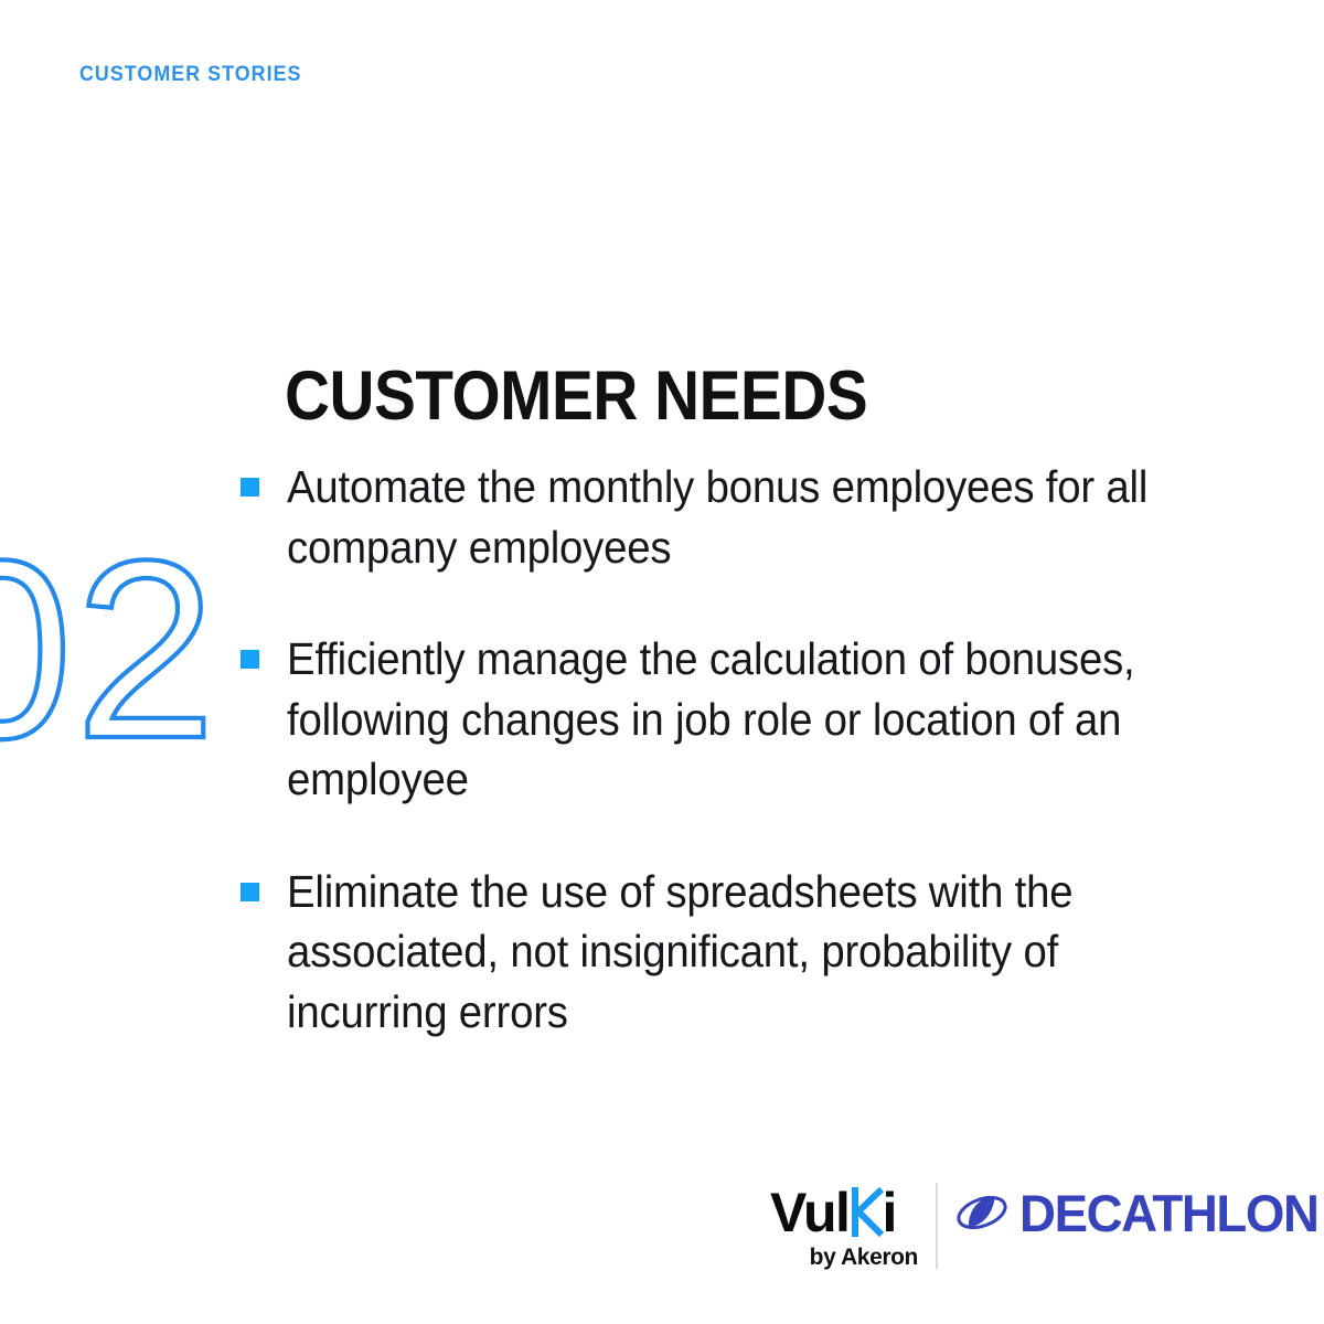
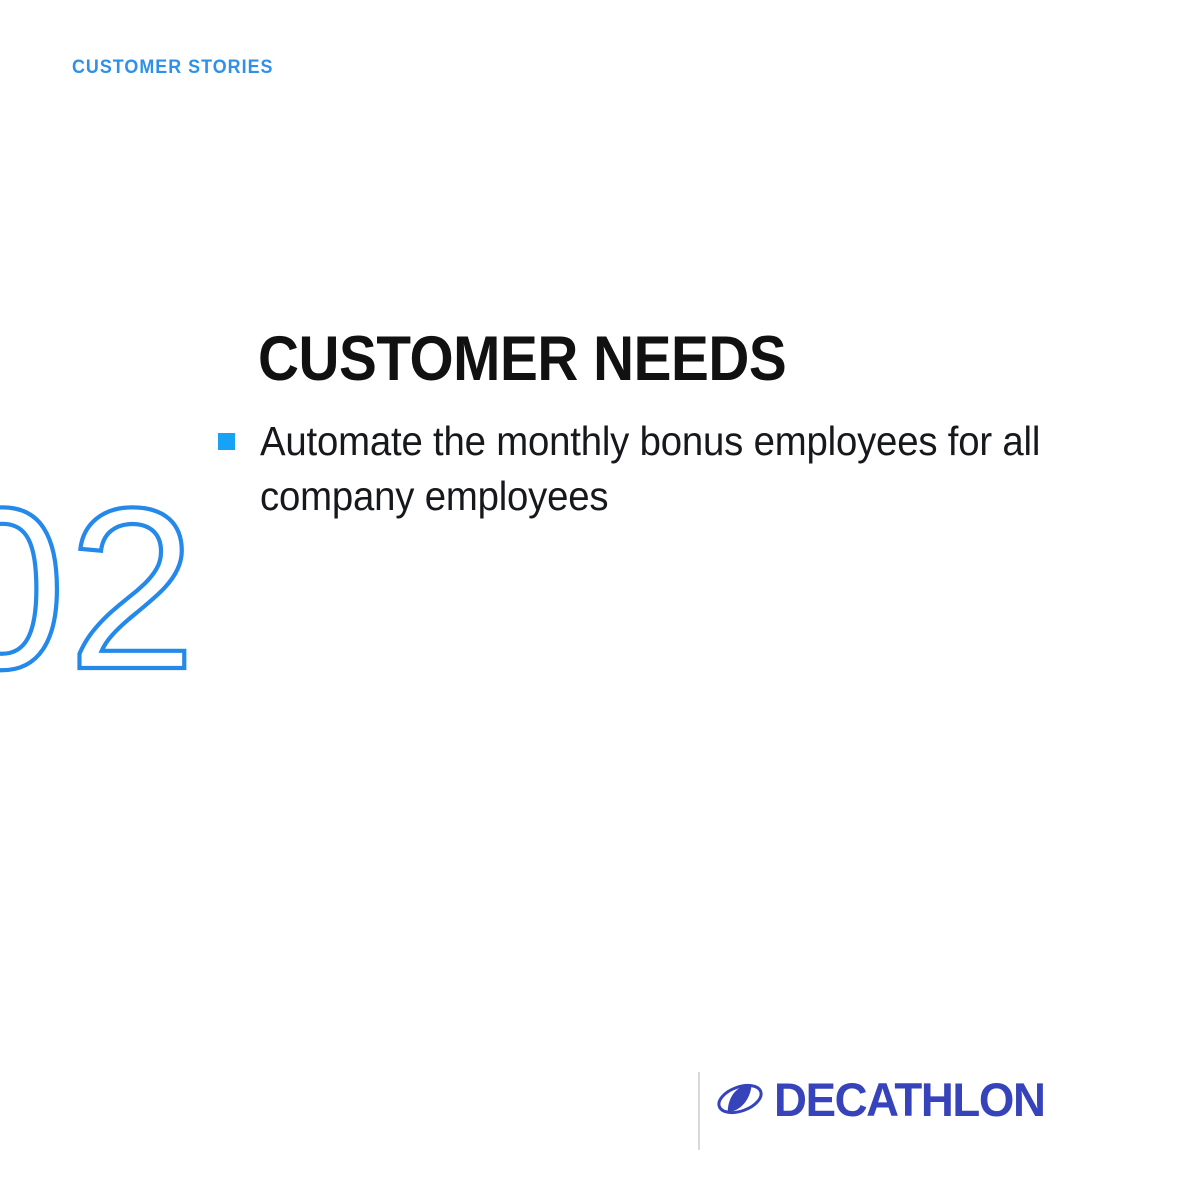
  CUSTOMER STORIES
  02
  CUSTOMER NEEDS
  Automate the monthly bonus employees for all company employees
- Efficiently manage the calculation of bonuses, following changes in job role or location of an employee
- Eliminate the use of spreadsheets with the associated, not insignificant, probability of incurring errors
- Vul
- i
- by Akeron
  DECATHLON
